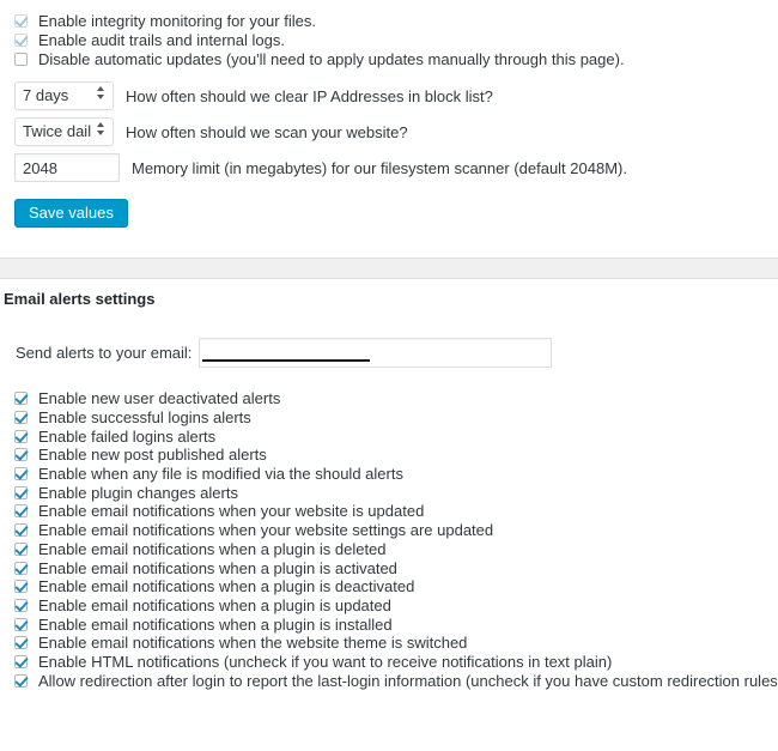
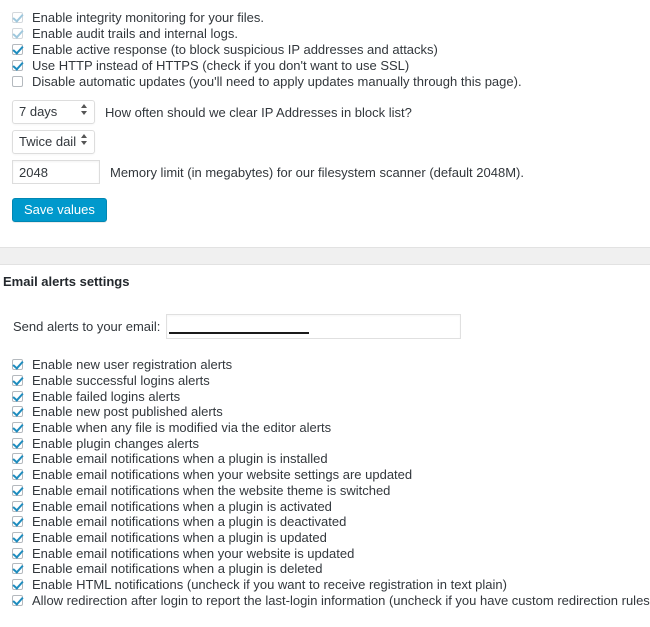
  Enable integrity monitoring for your files.
  Enable audit trails and internal logs.
+ Enable active response (to block suspicious IP addresses and attacks)
+ Use HTTP instead of HTTPS (check if you don't want to use SSL)
  Disable automatic updates (you'll need to apply updates manually through this page).
  7 days
  How often should we clear IP Addresses in block list?
  Twice dail
- How often should we scan your website?
  2048
  Memory limit (in megabytes) for our filesystem scanner (default 2048M).
  Save values
  Email alerts settings
  Send alerts to your email:
- Enable new user deactivated alerts
+ Enable new user registration alerts
  Enable successful logins alerts
  Enable failed logins alerts
  Enable new post published alerts
- Enable when any file is modified via the should alerts
+ Enable when any file is modified via the editor alerts
  Enable plugin changes alerts
- Enable email notifications when your website is updated
+ Enable email notifications when a plugin is installed
  Enable email notifications when your website settings are updated
- Enable email notifications when a plugin is deleted
+ Enable email notifications when the website theme is switched
  Enable email notifications when a plugin is activated
  Enable email notifications when a plugin is deactivated
  Enable email notifications when a plugin is updated
- Enable email notifications when a plugin is installed
+ Enable email notifications when your website is updated
- Enable email notifications when the website theme is switched
+ Enable email notifications when a plugin is deleted
- Enable HTML notifications (uncheck if you want to receive notifications in text plain)
+ Enable HTML notifications (uncheck if you want to receive registration in text plain)
  Allow redirection after login to report the last-login information (uncheck if you have custom redirection rules
